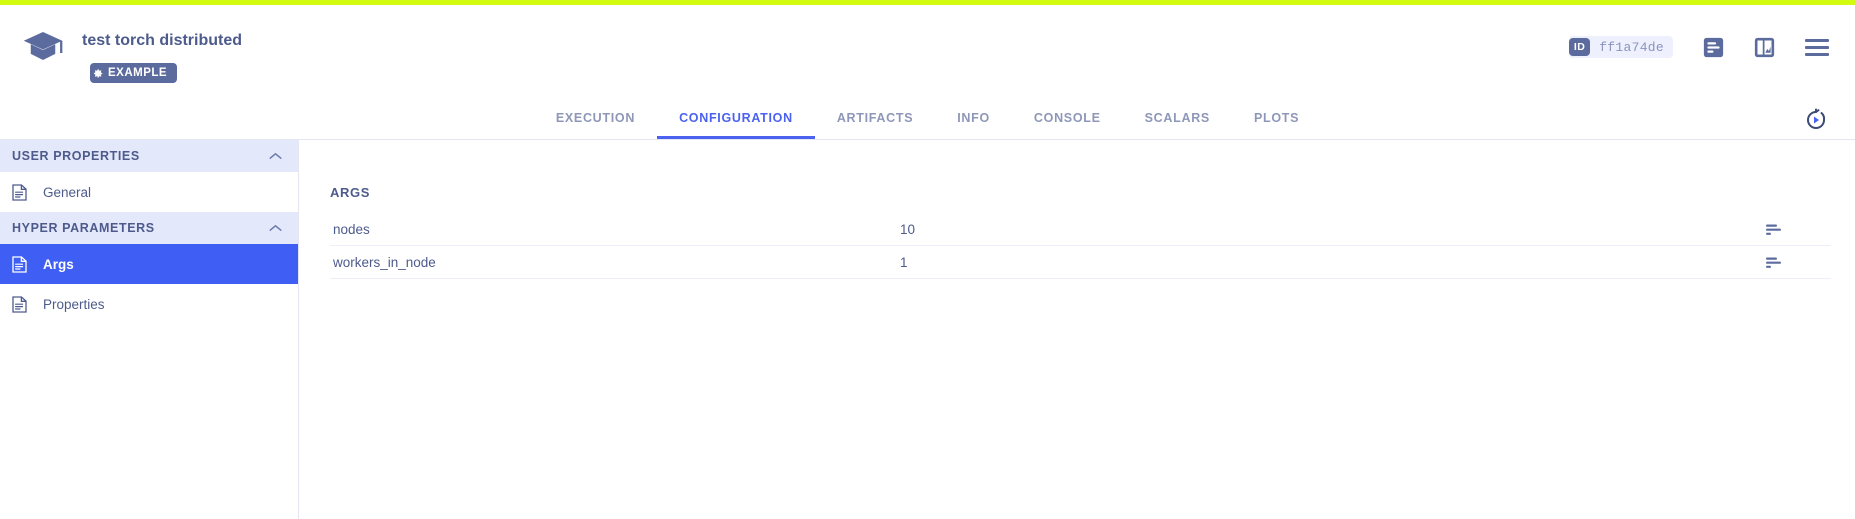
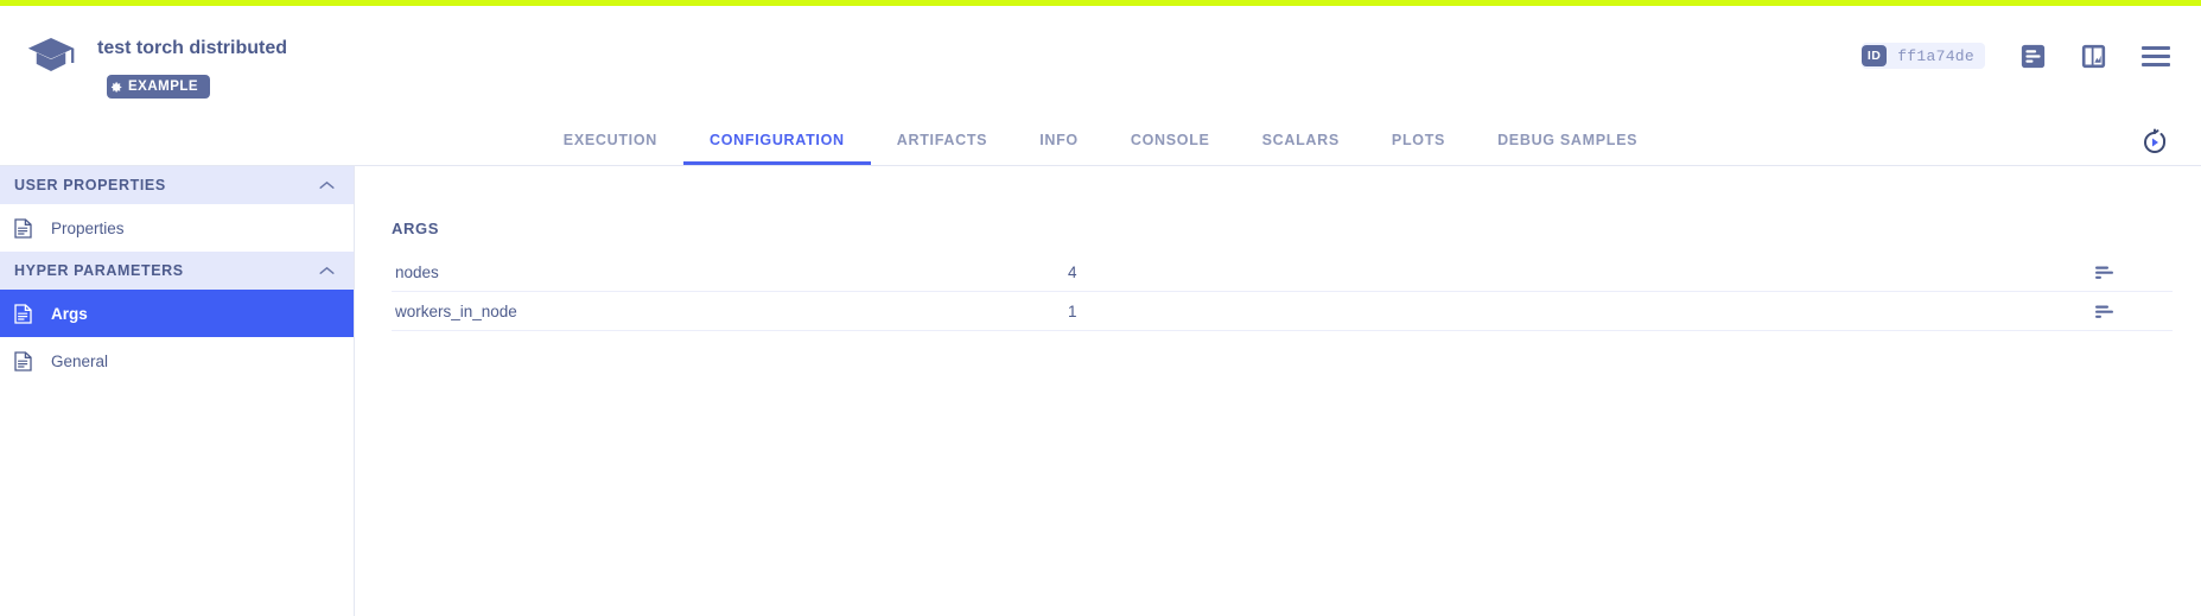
  test torch distributed
  EXAMPLE
  ID
  ff1a74de
  EXECUTION
  CONFIGURATION
  ARTIFACTS
  INFO
  CONSOLE
  SCALARS
  PLOTS
+ DEBUG SAMPLES
  USER PROPERTIES
- General
+ Properties
  HYPER PARAMETERS
  Args
- Properties
+ General
  ARGS
  nodes
- 10
+ 4
  workers_in_node
  1
